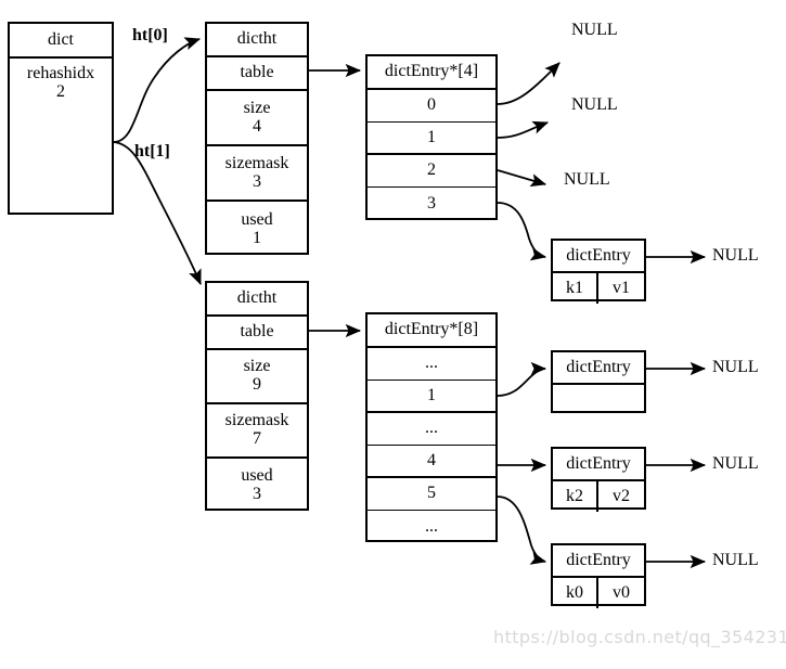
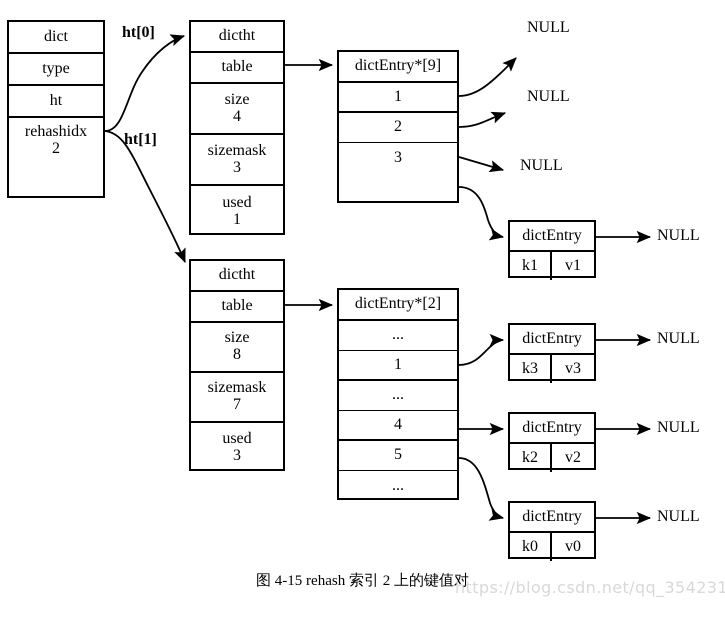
  dict
+ type
+ ht
  rehashidx
  2
  ht[0]
  ht[1]
  dictht
  table
  size
  4
  sizemask
  3
  used
  1
- dictEntry*[4]
+ dictEntry*[9]
- 0
  1
  2
  3
  NULL
  NULL
  NULL
  dictht
  table
  size
- 9
+ 8
  sizemask
  7
  used
  3
- dictEntry*[8]
+ dictEntry*[2]
  ...
  1
  ...
  4
  5
  ...
  dictEntry
  k1
  v1
  NULL
  dictEntry
+ k3
+ v3
  NULL
  dictEntry
  k2
  v2
  NULL
  dictEntry
  k0
  v0
  NULL
+ 图 4-15 rehash 索引 2 上的键值对
  https://blog.csdn.net/qq_354231
